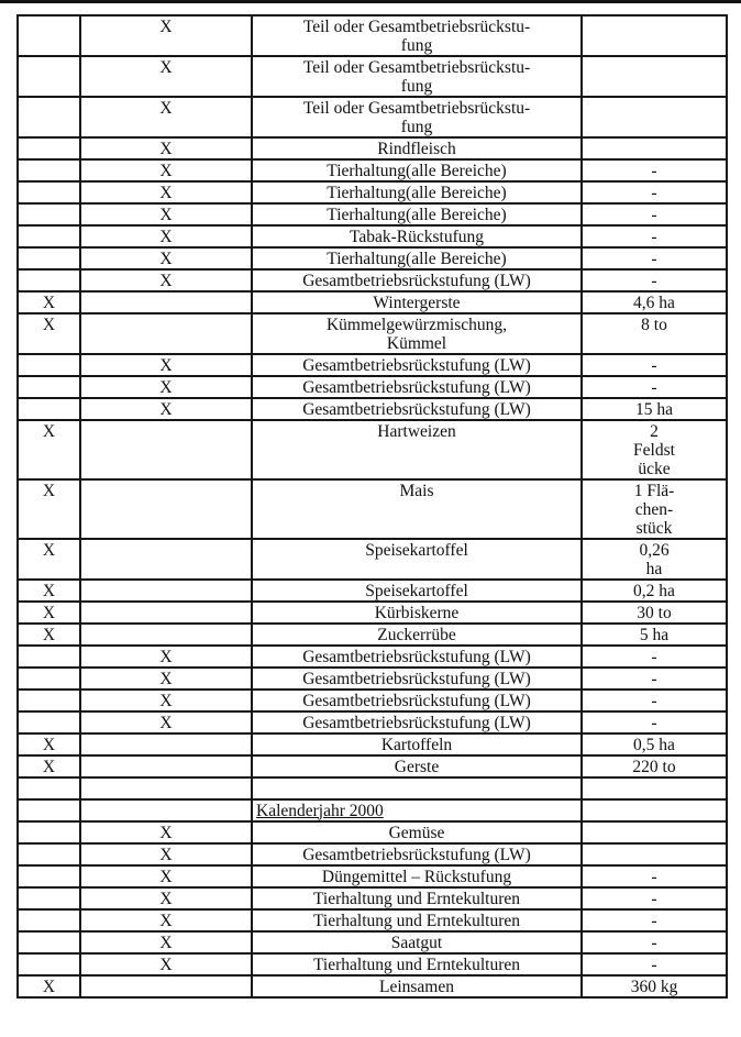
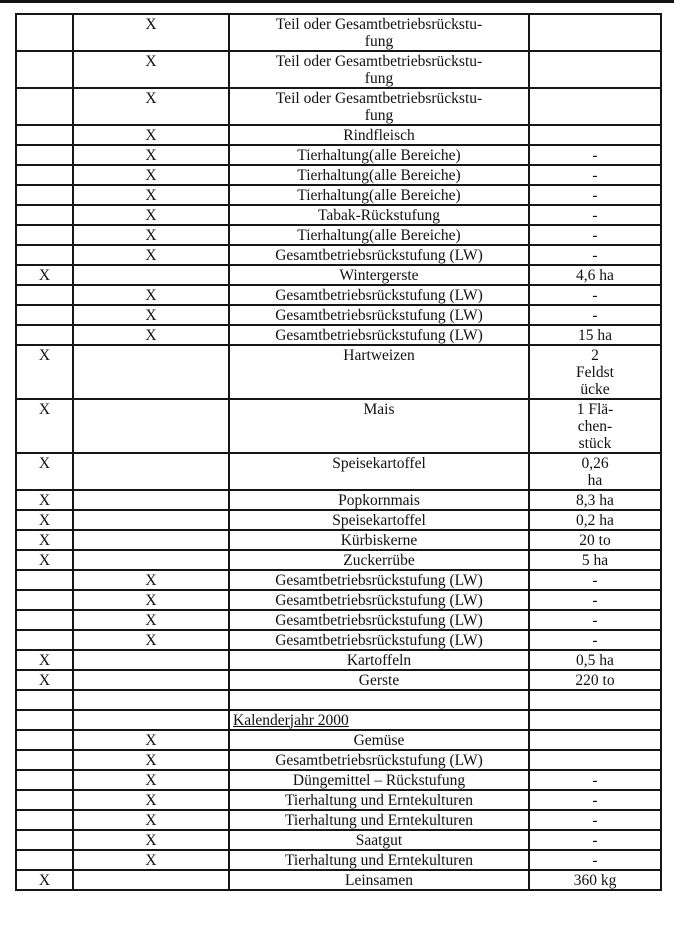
  	X	Teil oder Gesamtbetriebsrückstu- fung
  	X	Teil oder Gesamtbetriebsrückstu- fung
  	X	Teil oder Gesamtbetriebsrückstu- fung
  	X	Rindfleisch
  	X	Tierhaltung(alle Bereiche)	-
  	X	Tierhaltung(alle Bereiche)	-
  	X	Tierhaltung(alle Bereiche)	-
  	X	Tabak-Rückstufung	-
  	X	Tierhaltung(alle Bereiche)	-
  	X	Gesamtbetriebsrückstufung (LW)	-
  X		Wintergerste	4,6 ha
- X		Kümmelgewürzmischung, Kümmel	8 to
  	X	Gesamtbetriebsrückstufung (LW)	-
  	X	Gesamtbetriebsrückstufung (LW)	-
  	X	Gesamtbetriebsrückstufung (LW)	15 ha
  X		Hartweizen	2 Feldst ücke
  X		Mais	1 Flä- chen- stück
  X		Speisekartoffel	0,26 ha
+ X		Popkornmais	8,3 ha
  X		Speisekartoffel	0,2 ha
- X		Kürbiskerne	30 to
+ X		Kürbiskerne	20 to
  X		Zuckerrübe	5 ha
  	X	Gesamtbetriebsrückstufung (LW)	-
  	X	Gesamtbetriebsrückstufung (LW)	-
  	X	Gesamtbetriebsrückstufung (LW)	-
  	X	Gesamtbetriebsrückstufung (LW)	-
  X		Kartoffeln	0,5 ha
  X		Gerste	220 to
  		Kalenderjahr 2000
  	X	Gemüse
  	X	Gesamtbetriebsrückstufung (LW)
  	X	Düngemittel – Rückstufung	-
  	X	Tierhaltung und Erntekulturen	-
  	X	Tierhaltung und Erntekulturen	-
  	X	Saatgut	-
  	X	Tierhaltung und Erntekulturen	-
  X		Leinsamen	360 kg
